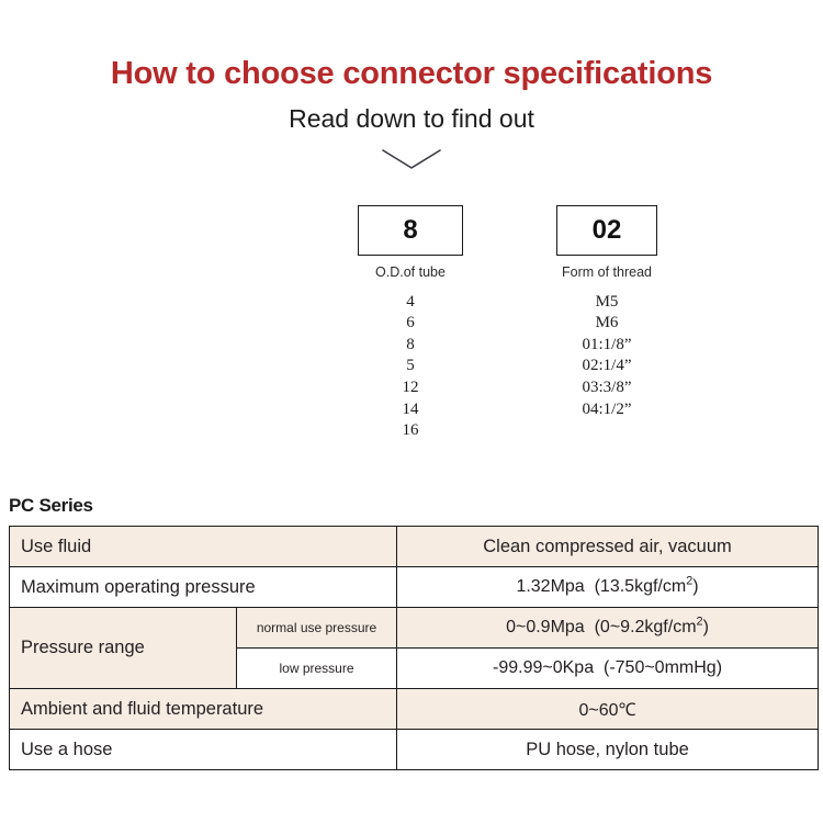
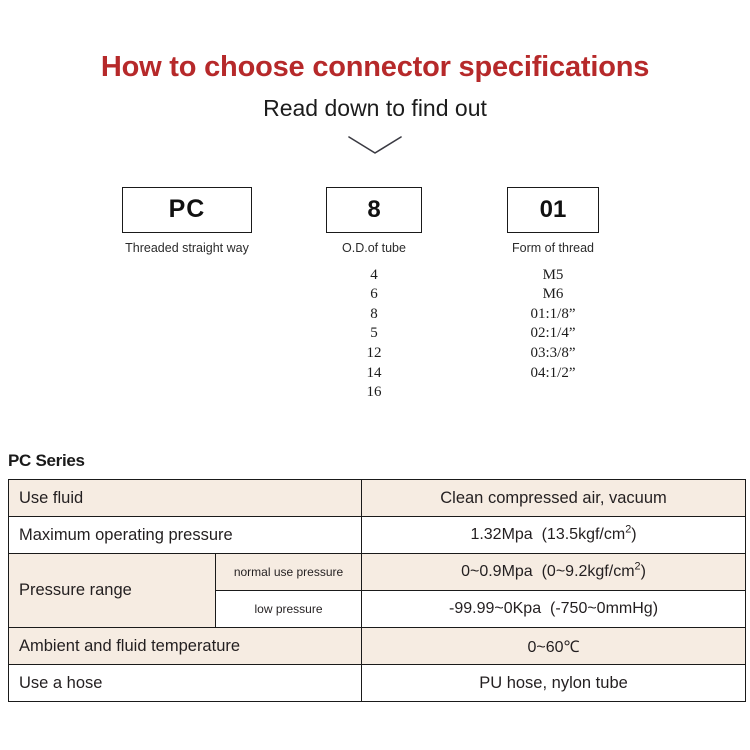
  How to choose connector specifications
  Read down to find out
+ PC
+ Threaded straight way
  8
  O.D.of tube
  4
  6
  8
  5
  12
  14
  16
- 02
+ 01
  Form of thread
  M5
  M6
  01:1/8”
  02:1/4”
  03:3/8”
  04:1/2”
  PC Series
  Use fluid	Clean compressed air, vacuum
  Maximum operating pressure	1.32Mpa (13.5kgf/cm2)
  Pressure range	normal use pressure	0~0.9Mpa (0~9.2kgf/cm2)
  low pressure	-99.99~0Kpa (-750~0mmHg)
  Ambient and fluid temperature	0~60℃
  Use a hose	PU hose, nylon tube
